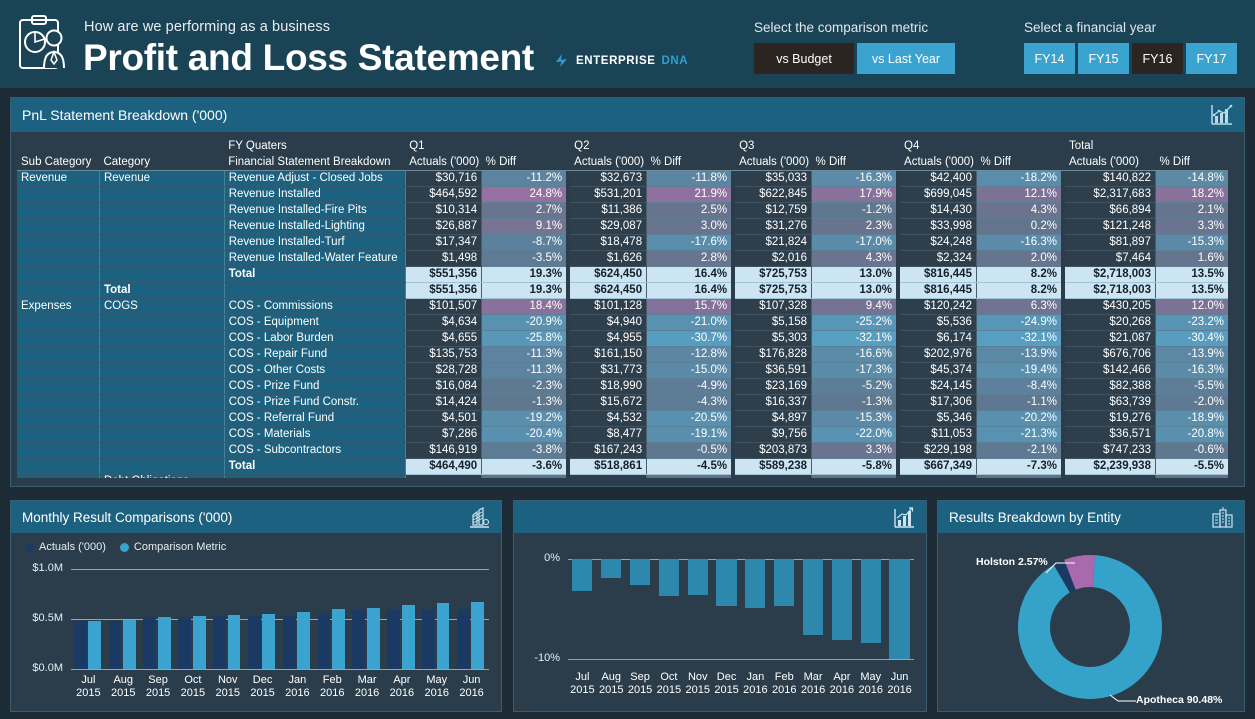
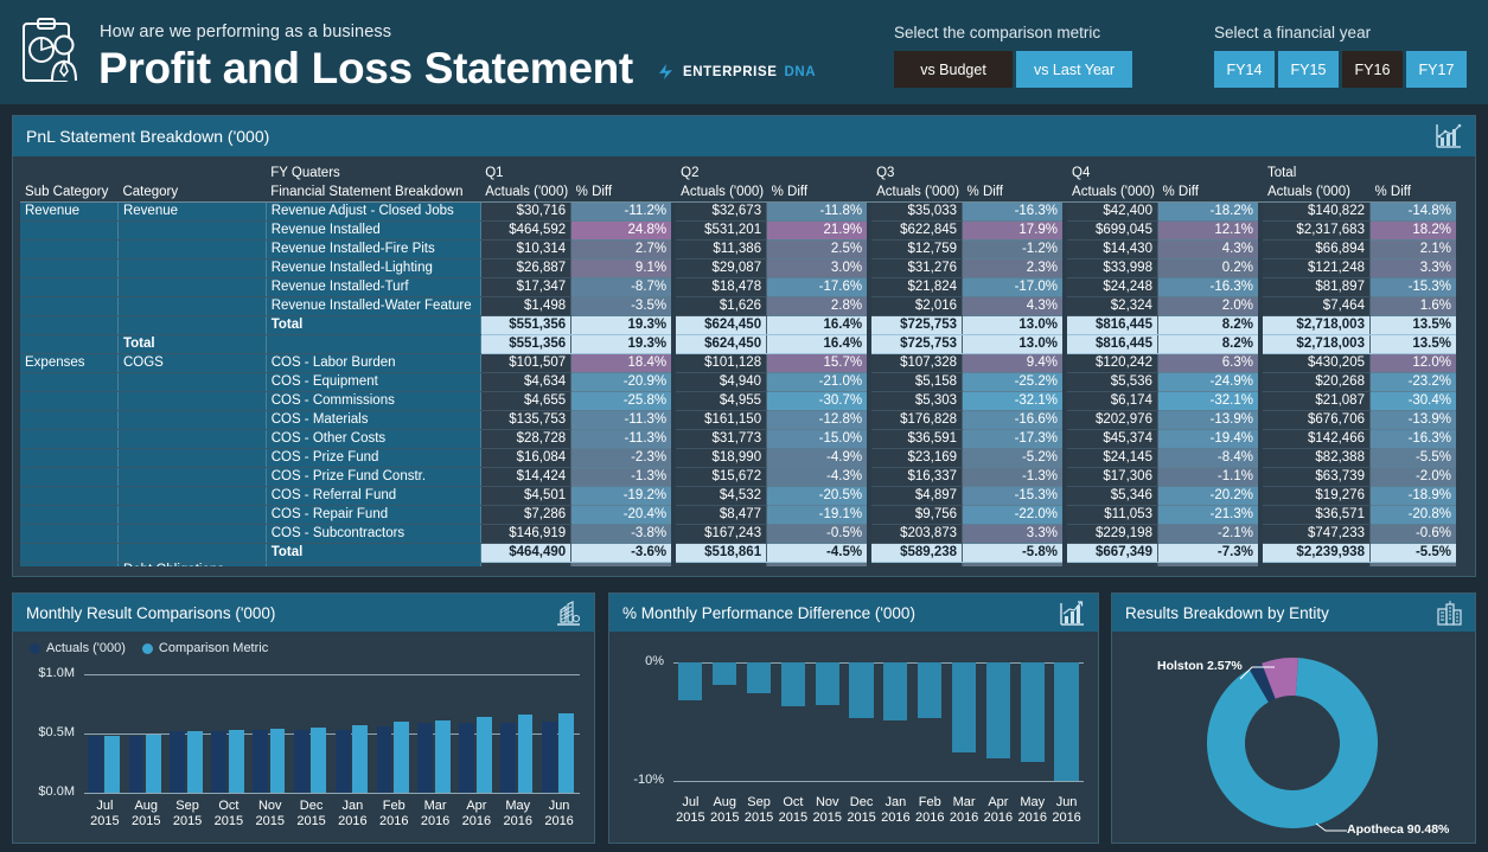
  How are we performing as a business
  Profit and Loss Statement
  ENTERPRISE
  DNA
  Select the comparison metric
  vs Budget
  vs Last Year
  Select a financial year
  FY14
  FY15
  FY16
  FY17
  PnL Statement Breakdown ('000)
  		FY Quaters	Q1		Q2		Q3		Q4		Total
  Sub Category	Category	Financial Statement Breakdown	Actuals ('000)	% Diff		Actuals ('000)	% Diff		Actuals ('000)	% Diff		Actuals ('000)	% Diff		Actuals ('000)	% Diff
  Revenue	Revenue	Revenue Adjust - Closed Jobs	$30,716	-11.2%		$32,673	-11.8%		$35,033	-16.3%		$42,400	-18.2%		$140,822	-14.8%
  		Revenue Installed	$464,592	24.8%		$531,201	21.9%		$622,845	17.9%		$699,045	12.1%		$2,317,683	18.2%
  		Revenue Installed-Fire Pits	$10,314	2.7%		$11,386	2.5%		$12,759	-1.2%		$14,430	4.3%		$66,894	2.1%
  		Revenue Installed-Lighting	$26,887	9.1%		$29,087	3.0%		$31,276	2.3%		$33,998	0.2%		$121,248	3.3%
  		Revenue Installed-Turf	$17,347	-8.7%		$18,478	-17.6%		$21,824	-17.0%		$24,248	-16.3%		$81,897	-15.3%
  		Revenue Installed-Water Feature	$1,498	-3.5%		$1,626	2.8%		$2,016	4.3%		$2,324	2.0%		$7,464	1.6%
  		Total	$551,356	19.3%		$624,450	16.4%		$725,753	13.0%		$816,445	8.2%		$2,718,003	13.5%
  	Total		$551,356	19.3%		$624,450	16.4%		$725,753	13.0%		$816,445	8.2%		$2,718,003	13.5%
- Expenses	COGS	COS - Commissions	$101,507	18.4%		$101,128	15.7%		$107,328	9.4%		$120,242	6.3%		$430,205	12.0%
+ Expenses	COGS	COS - Labor Burden	$101,507	18.4%		$101,128	15.7%		$107,328	9.4%		$120,242	6.3%		$430,205	12.0%
  		COS - Equipment	$4,634	-20.9%		$4,940	-21.0%		$5,158	-25.2%		$5,536	-24.9%		$20,268	-23.2%
- 		COS - Labor Burden	$4,655	-25.8%		$4,955	-30.7%		$5,303	-32.1%		$6,174	-32.1%		$21,087	-30.4%
+ 		COS - Commissions	$4,655	-25.8%		$4,955	-30.7%		$5,303	-32.1%		$6,174	-32.1%		$21,087	-30.4%
- 		COS - Repair Fund	$135,753	-11.3%		$161,150	-12.8%		$176,828	-16.6%		$202,976	-13.9%		$676,706	-13.9%
+ 		COS - Materials	$135,753	-11.3%		$161,150	-12.8%		$176,828	-16.6%		$202,976	-13.9%		$676,706	-13.9%
  		COS - Other Costs	$28,728	-11.3%		$31,773	-15.0%		$36,591	-17.3%		$45,374	-19.4%		$142,466	-16.3%
  		COS - Prize Fund	$16,084	-2.3%		$18,990	-4.9%		$23,169	-5.2%		$24,145	-8.4%		$82,388	-5.5%
  		COS - Prize Fund Constr.	$14,424	-1.3%		$15,672	-4.3%		$16,337	-1.3%		$17,306	-1.1%		$63,739	-2.0%
  		COS - Referral Fund	$4,501	-19.2%		$4,532	-20.5%		$4,897	-15.3%		$5,346	-20.2%		$19,276	-18.9%
- 		COS - Materials	$7,286	-20.4%		$8,477	-19.1%		$9,756	-22.0%		$11,053	-21.3%		$36,571	-20.8%
+ 		COS - Repair Fund	$7,286	-20.4%		$8,477	-19.1%		$9,756	-22.0%		$11,053	-21.3%		$36,571	-20.8%
  		COS - Subcontractors	$146,919	-3.8%		$167,243	-0.5%		$203,873	3.3%		$229,198	-2.1%		$747,233	-0.6%
  		Total	$464,490	-3.6%		$518,861	-4.5%		$589,238	-5.8%		$667,349	-7.3%		$2,239,938	-5.5%
  Monthly Result Comparisons ('000)
  Actuals ('000)
  Comparison Metric
  $1.0M
  $0.5M
  $0.0M
  Jul
  2015
  Aug
  2015
  Sep
  2015
  Oct
  2015
  Nov
  2015
  Dec
  2015
  Jan
  2016
  Feb
  2016
  Mar
  2016
  Apr
  2016
  May
  2016
  Jun
  2016
+ % Monthly Performance Difference ('000)
  0%
  -10%
  Jul
  2015
  Aug
  2015
  Sep
  2015
  Oct
  2015
  Nov
  2015
  Dec
  2015
  Jan
  2016
  Feb
  2016
  Mar
  2016
  Apr
  2016
  May
  2016
  Jun
  2016
  Results Breakdown by Entity
  Holston 2.57%
  Apotheca 90.48%
